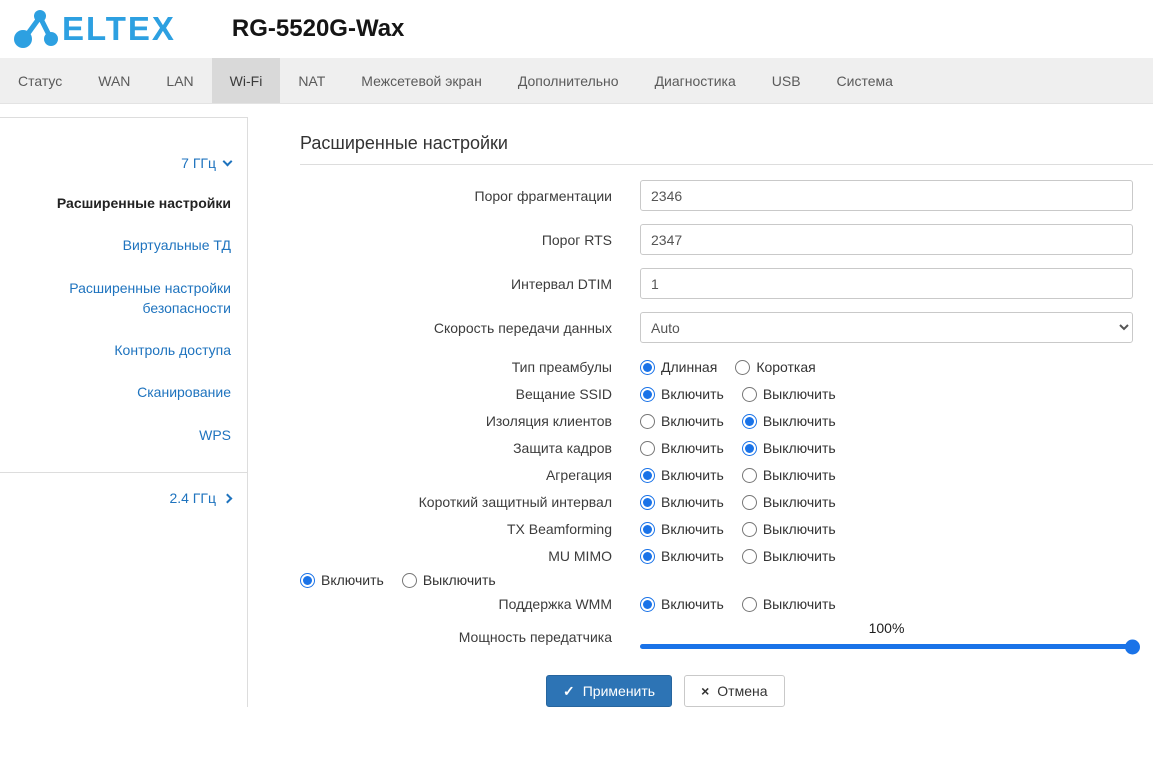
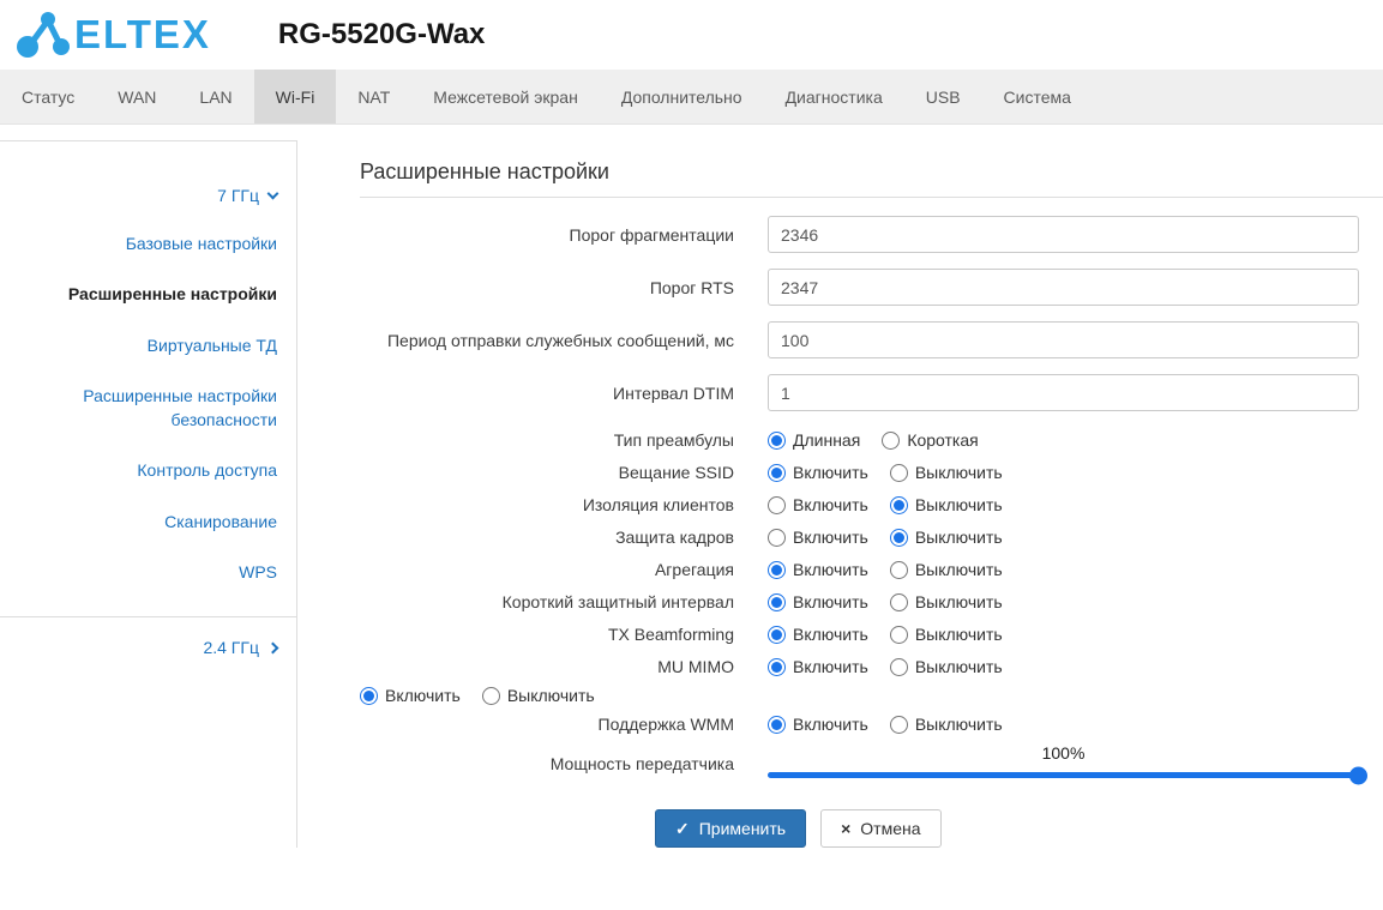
  ELTEX
  RG-5520G-Wax
  Статус
  WAN
  LAN
  Wi-Fi
  NAT
  Межсетевой экран
  Дополнительно
  Диагностика
  USB
  Система
  7 ГГц
+ Базовые настройки
  Расширенные настройки
  Виртуальные ТД
  Расширенные настройки безопасности
  Контроль доступа
  Сканирование
  WPS
  2.4 ГГц
  Расширенные настройки
  Порог фрагментации
  2346
  Порог RTS
  2347
+ Период отправки служебных сообщений, мс
+ 100
  Интервал DTIM
  1
- Скорость передачи данных
- Auto
  Тип преамбулы
  Длинная
  Короткая
  Вещание SSID
  Включить
  Выключить
  Изоляция клиентов
  Включить
  Выключить
  Защита кадров
  Включить
  Выключить
  Агрегация
  Включить
  Выключить
  Короткий защитный интервал
  Включить
  Выключить
  TX Beamforming
  Включить
  Выключить
  MU MIMO
  Включить
  Выключить
  Включить
  Выключить
  Поддержка WMM
  Включить
  Выключить
  Мощность передатчика
  100%
  ✓
  Применить
  ×
  Отмена
